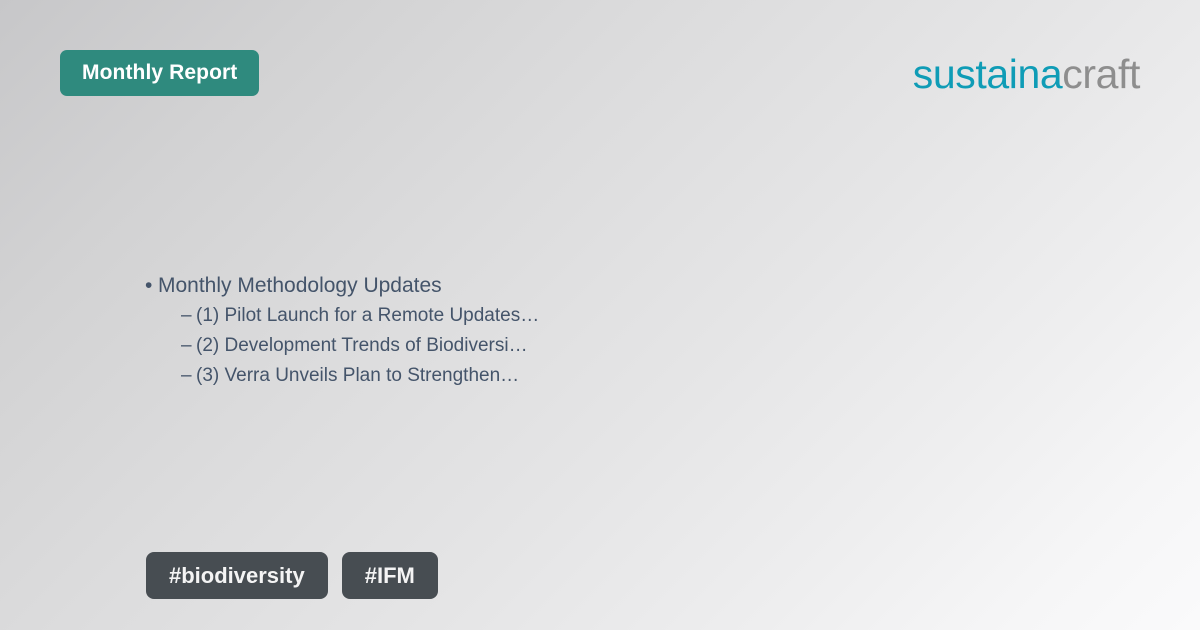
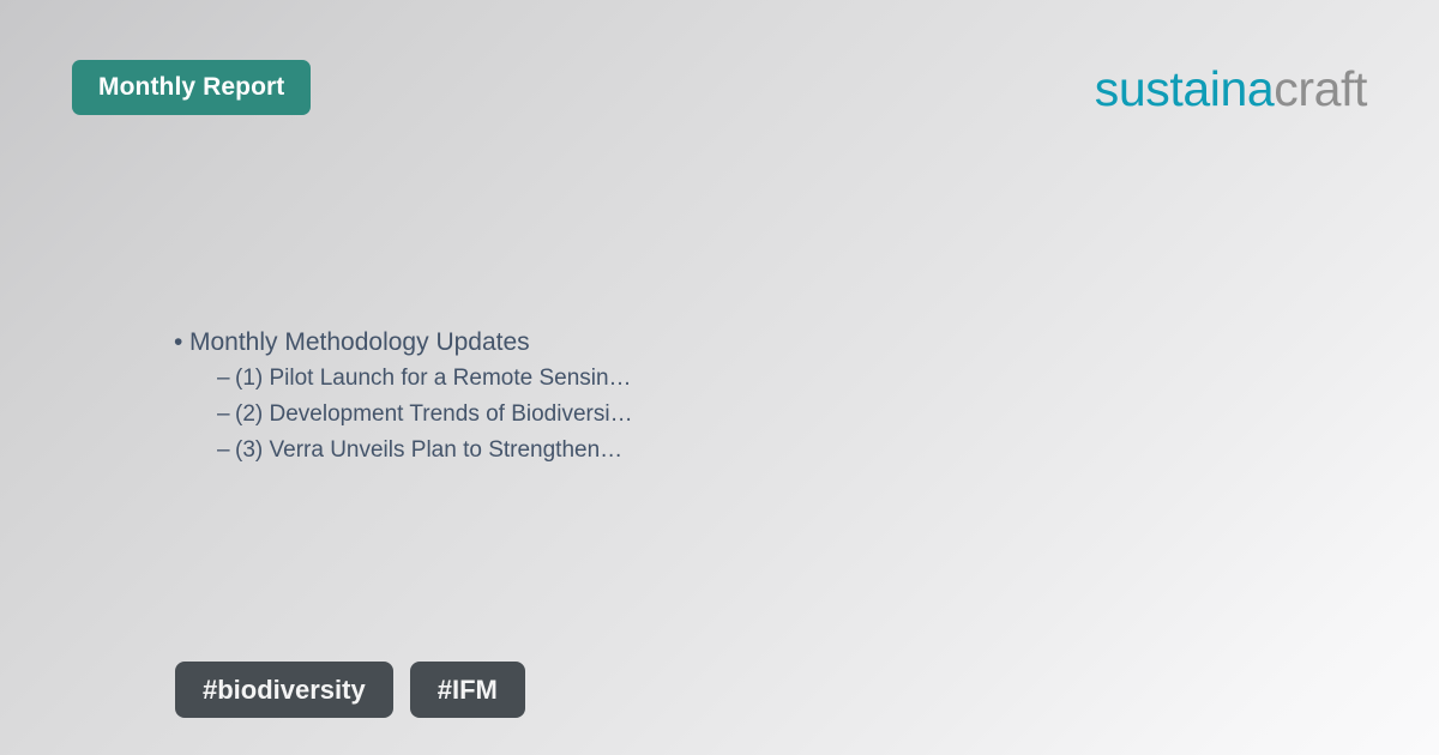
  Monthly Report
  sustainacraft
  • Monthly Methodology Updates
- – (1) Pilot Launch for a Remote Updates…
+ – (1) Pilot Launch for a Remote Sensin…
  – (2) Development Trends of Biodiversi…
  – (3) Verra Unveils Plan to Strengthen…
  #biodiversity
  #IFM
